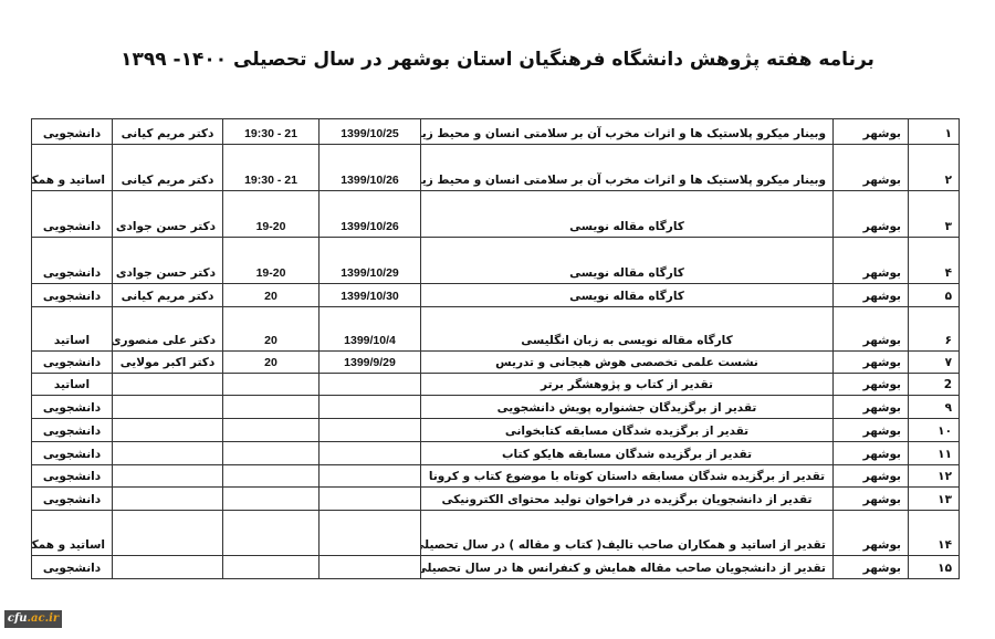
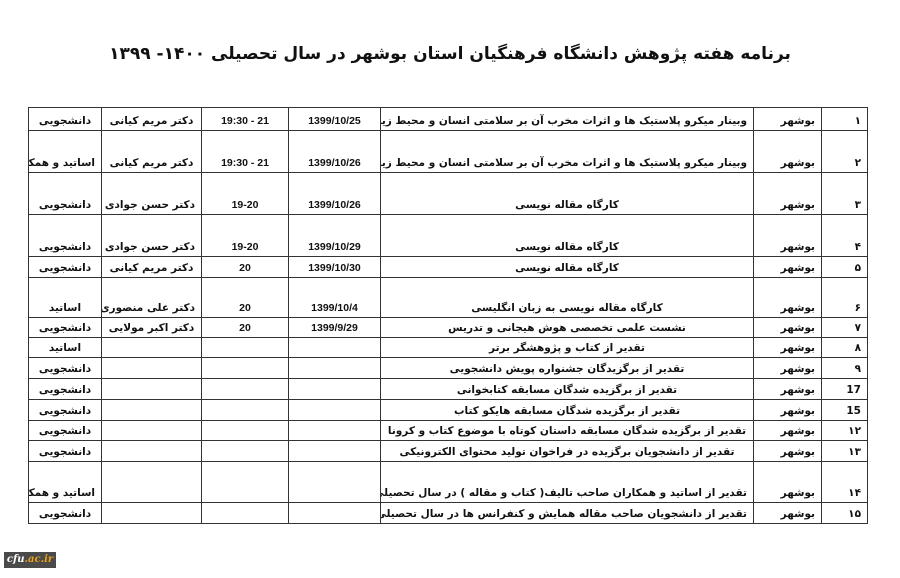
  برنامه هفته پژوهش دانشگاه فرهنگیان استان بوشهر در سال تحصیلی ۱۴۰۰- ۱۳۹۹
  ۱	بوشهر	وبینار میکرو پلاستیک ها و اثرات مخرب آن بر سلامتی انسان و محیط زی	1399/10/25	19:30 - 21	دکتر مریم کیانی	دانشجویی
  ۲	بوشهر	وبینار میکرو پلاستیک ها و اثرات مخرب آن بر سلامتی انسان و محیط زی	1399/10/26	19:30 - 21	دکتر مریم کیانی	اساتید و همک
  ۳	بوشهر	کارگاه مقاله نویسی	1399/10/26	19-20	دکتر حسن جوادی	دانشجویی
  ۴	بوشهر	کارگاه مقاله نویسی	1399/10/29	19-20	دکتر حسن جوادی	دانشجویی
  ۵	بوشهر	کارگاه مقاله نویسی	1399/10/30	20	دکتر مریم کیانی	دانشجویی
  ۶	بوشهر	کارگاه مقاله نویسی به زبان انگلیسی	1399/10/4	20	دکتر علی منصوری	اساتید
  ۷	بوشهر	نشست علمی تخصصی هوش هیجانی و تدریس	1399/9/29	20	دکتر اکبر مولایی	دانشجویی
- 2	بوشهر	تقدیر از کتاب و پژوهشگر برتر				اساتید
+ ۸	بوشهر	تقدیر از کتاب و پژوهشگر برتر				اساتید
  ۹	بوشهر	تقدیر از برگزیدگان جشنواره پویش دانشجویی				دانشجویی
- ۱۰	بوشهر	تقدیر از برگزیده شدگان مسابقه کتابخوانی				دانشجویی
+ 17	بوشهر	تقدیر از برگزیده شدگان مسابقه کتابخوانی				دانشجویی
- ۱۱	بوشهر	تقدیر از برگزیده شدگان مسابقه هایکو کتاب				دانشجویی
+ 15	بوشهر	تقدیر از برگزیده شدگان مسابقه هایکو کتاب				دانشجویی
  ۱۲	بوشهر	تقدیر از برگزیده شدگان مسابقه داستان کوتاه با موضوع کتاب و کرونا				دانشجویی
  ۱۳	بوشهر	تقدیر از دانشجویان برگزیده در فراخوان تولید محتوای الکترونیکی				دانشجویی
  ۱۴	بوشهر	تقدیر از اساتید و همکاران صاحب تالیف( کتاب و مقاله ) در سال تحصیل				اساتید و همک
  ۱۵	بوشهر	تقدیر از دانشجویان صاحب مقاله همایش و کنفرانس ها در سال تحصیلی				دانشجویی
  cfu.ac.ir
